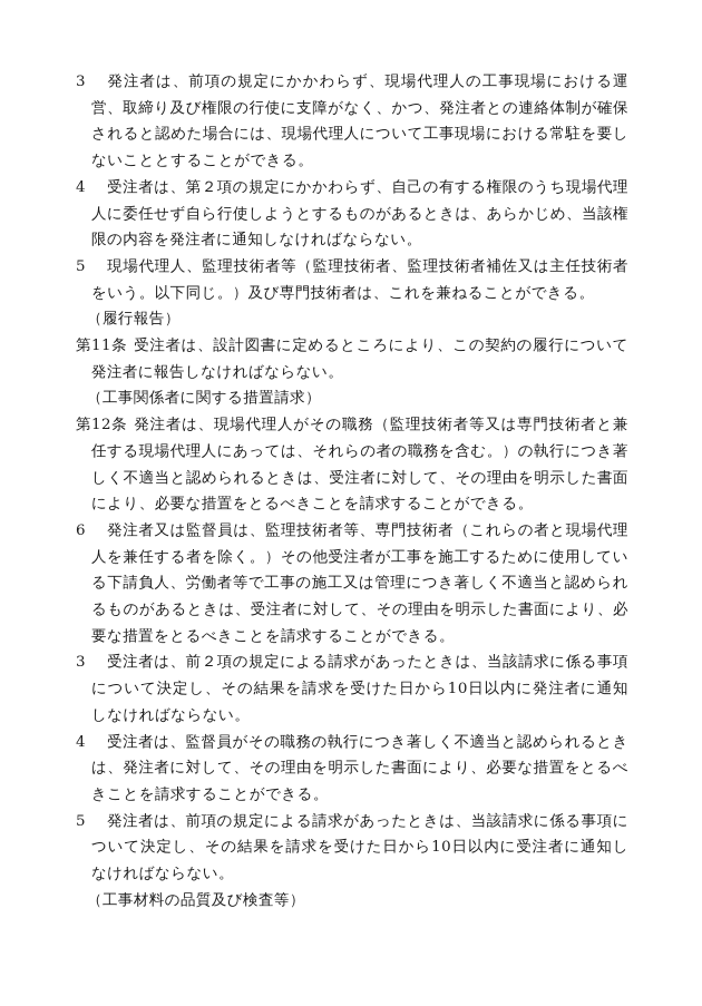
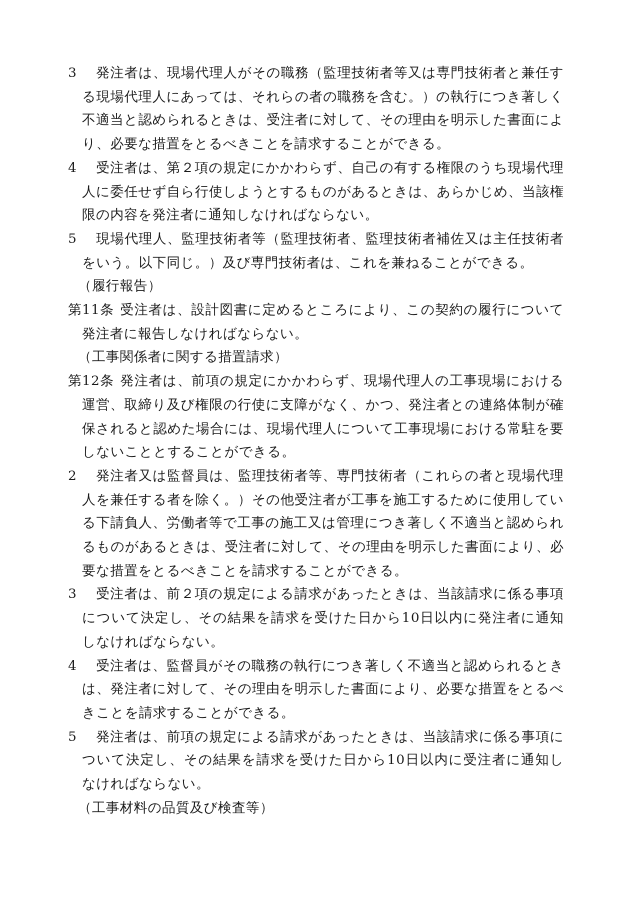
- 3 発注者は、前項の規定にかかわらず、現場代理人の工事現場における運営、取締り及び権限の行使に支障がなく、かつ、発注者との連絡体制が確保されると認めた場合には、現場代理人について工事現場における常駐を要しないこととすることができる。
+ 3 発注者は、現場代理人がその職務（監理技術者等又は専門技術者と兼任する現場代理人にあっては、それらの者の職務を含む。）の執行につき著しく不適当と認められるときは、受注者に対して、その理由を明示した書面により、必要な措置をとるべきことを請求することができる。
  4 受注者は、第２項の規定にかかわらず、自己の有する権限のうち現場代理人に委任せず自ら行使しようとするものがあるときは、あらかじめ、当該権限の内容を発注者に通知しなければならない。
  5 現場代理人、監理技術者等（監理技術者、監理技術者補佐又は主任技術者をいう。以下同じ。）及び専門技術者は、これを兼ねることができる。
  （履行報告）
  第11条 受注者は、設計図書に定めるところにより、この契約の履行について発注者に報告しなければならない。
  （工事関係者に関する措置請求）
- 第12条 発注者は、現場代理人がその職務（監理技術者等又は専門技術者と兼任する現場代理人にあっては、それらの者の職務を含む。）の執行につき著しく不適当と認められるときは、受注者に対して、その理由を明示した書面により、必要な措置をとるべきことを請求することができる。
+ 第12条 発注者は、前項の規定にかかわらず、現場代理人の工事現場における運営、取締り及び権限の行使に支障がなく、かつ、発注者との連絡体制が確保されると認めた場合には、現場代理人について工事現場における常駐を要しないこととすることができる。
- 6 発注者又は監督員は、監理技術者等、専門技術者（これらの者と現場代理人を兼任する者を除く。）その他受注者が工事を施工するために使用している下請負人、労働者等で工事の施工又は管理につき著しく不適当と認められるものがあるときは、受注者に対して、その理由を明示した書面により、必要な措置をとるべきことを請求することができる。
+ 2 発注者又は監督員は、監理技術者等、専門技術者（これらの者と現場代理人を兼任する者を除く。）その他受注者が工事を施工するために使用している下請負人、労働者等で工事の施工又は管理につき著しく不適当と認められるものがあるときは、受注者に対して、その理由を明示した書面により、必要な措置をとるべきことを請求することができる。
  3 受注者は、前２項の規定による請求があったときは、当該請求に係る事項について決定し、その結果を請求を受けた日から10日以内に発注者に通知しなければならない。
  4 受注者は、監督員がその職務の執行につき著しく不適当と認められるときは、発注者に対して、その理由を明示した書面により、必要な措置をとるべきことを請求することができる。
  5 発注者は、前項の規定による請求があったときは、当該請求に係る事項について決定し、その結果を請求を受けた日から10日以内に受注者に通知しなければならない。
  （工事材料の品質及び検査等）
